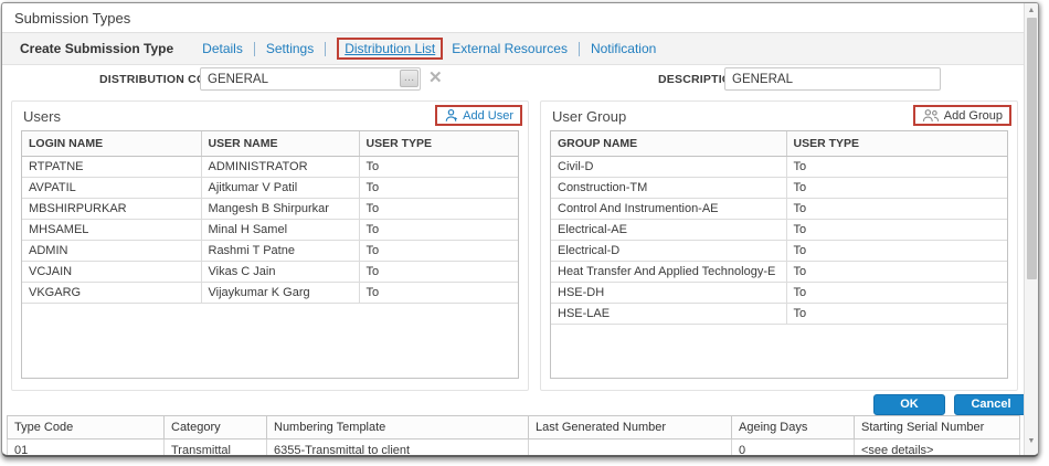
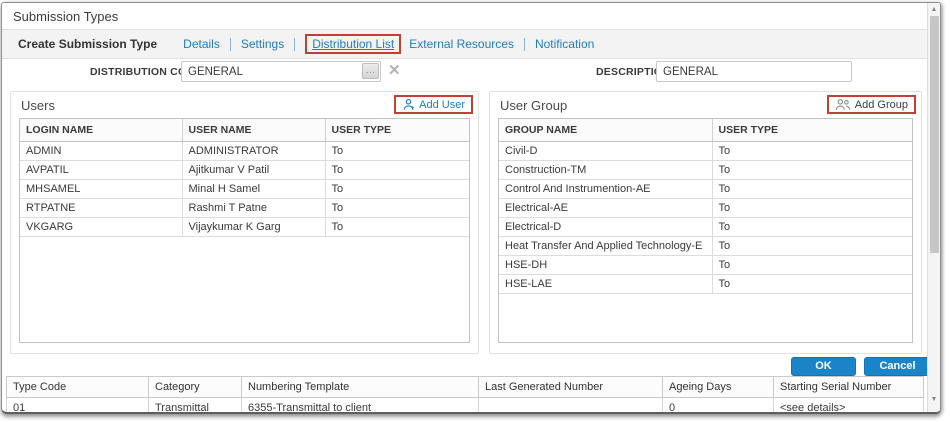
  Submission Types
  Create Submission Type
  Details
  Settings
  Distribution List
  External Resources
  Notification
  DISTRIBUTION C
  GENERAL
  …
  ✕
  DESCRIPTI
  GENERAL
  Users
  Add User
  LOGIN NAME	USER NAME	USER TYPE
- RTPATNE	ADMINISTRATOR	To
+ ADMIN	ADMINISTRATOR	To
  AVPATIL	Ajitkumar V Patil	To
- MBSHIRPURKAR	Mangesh B Shirpurkar	To
  MHSAMEL	Minal H Samel	To
- ADMIN	Rashmi T Patne	To
+ RTPATNE	Rashmi T Patne	To
- VCJAIN	Vikas C Jain	To
  VKGARG	Vijaykumar K Garg	To
  User Group
  Add Group
  GROUP NAME	USER TYPE
  Civil-D	To
  Construction-TM	To
  Control And Instrumention-AE	To
  Electrical-AE	To
  Electrical-D	To
  Heat Transfer And Applied Technology-E	To
  HSE-DH	To
  HSE-LAE	To
  OK
  Cancel
  Type Code	Category	Numbering Template	Last Generated Number	Ageing Days	Starting Serial Number
  01	Transmittal	6355-Transmittal to client		0	<see details>
